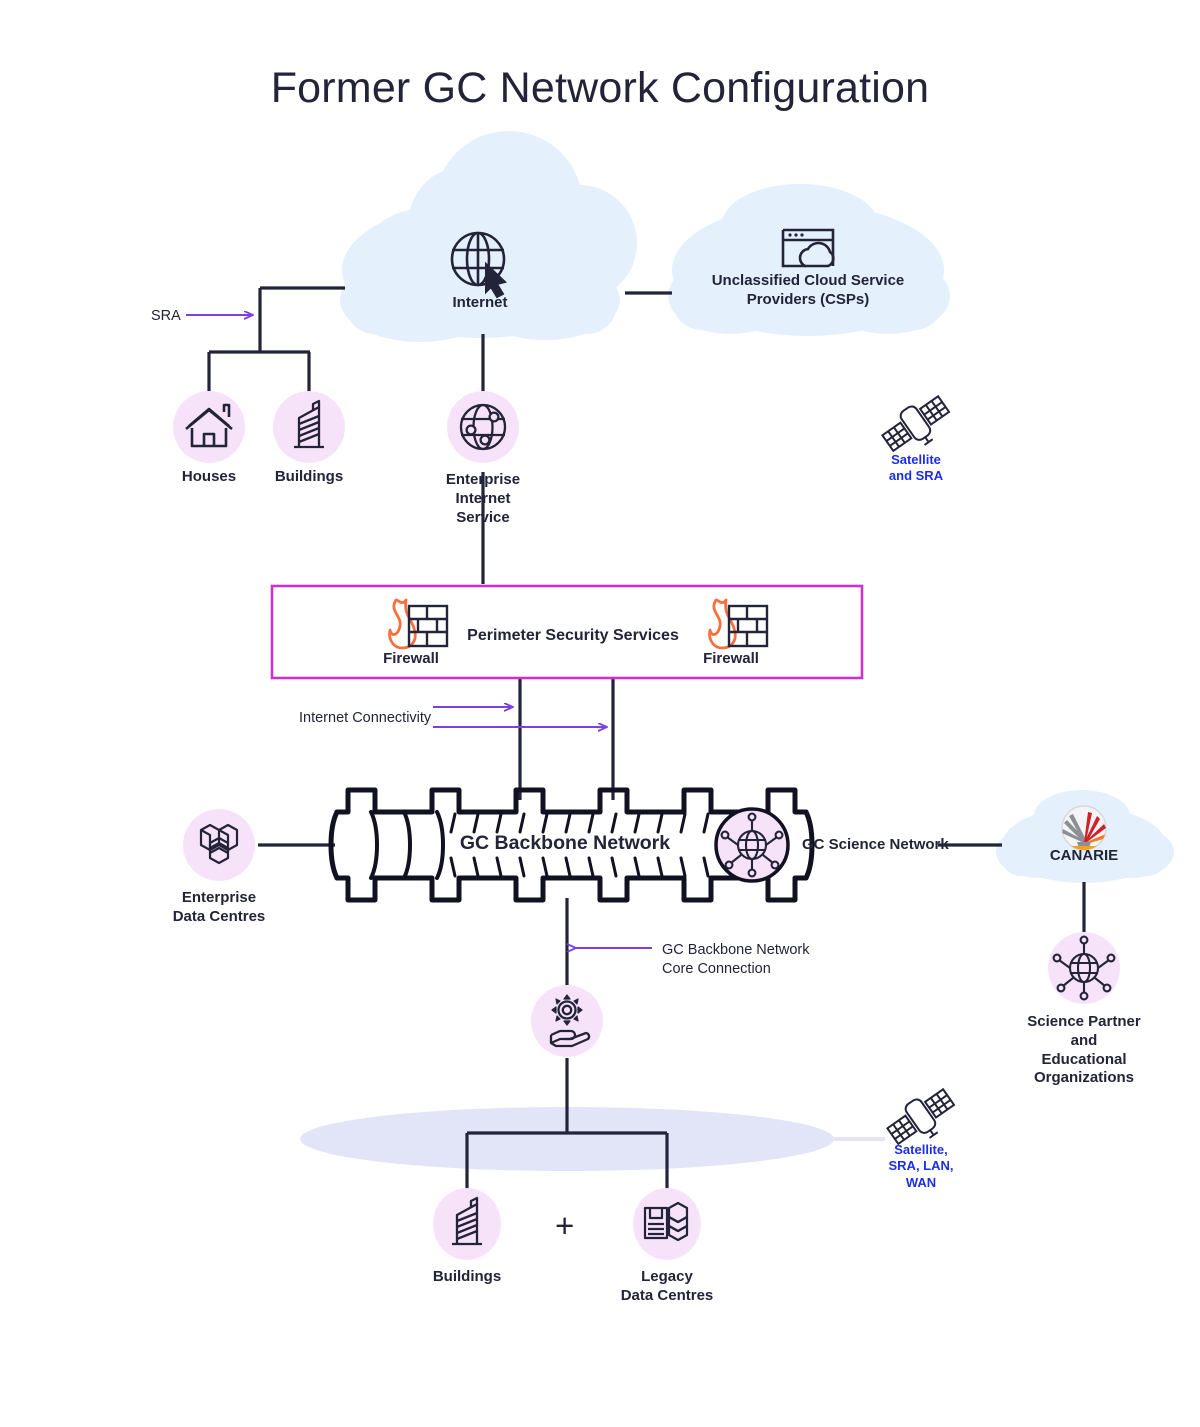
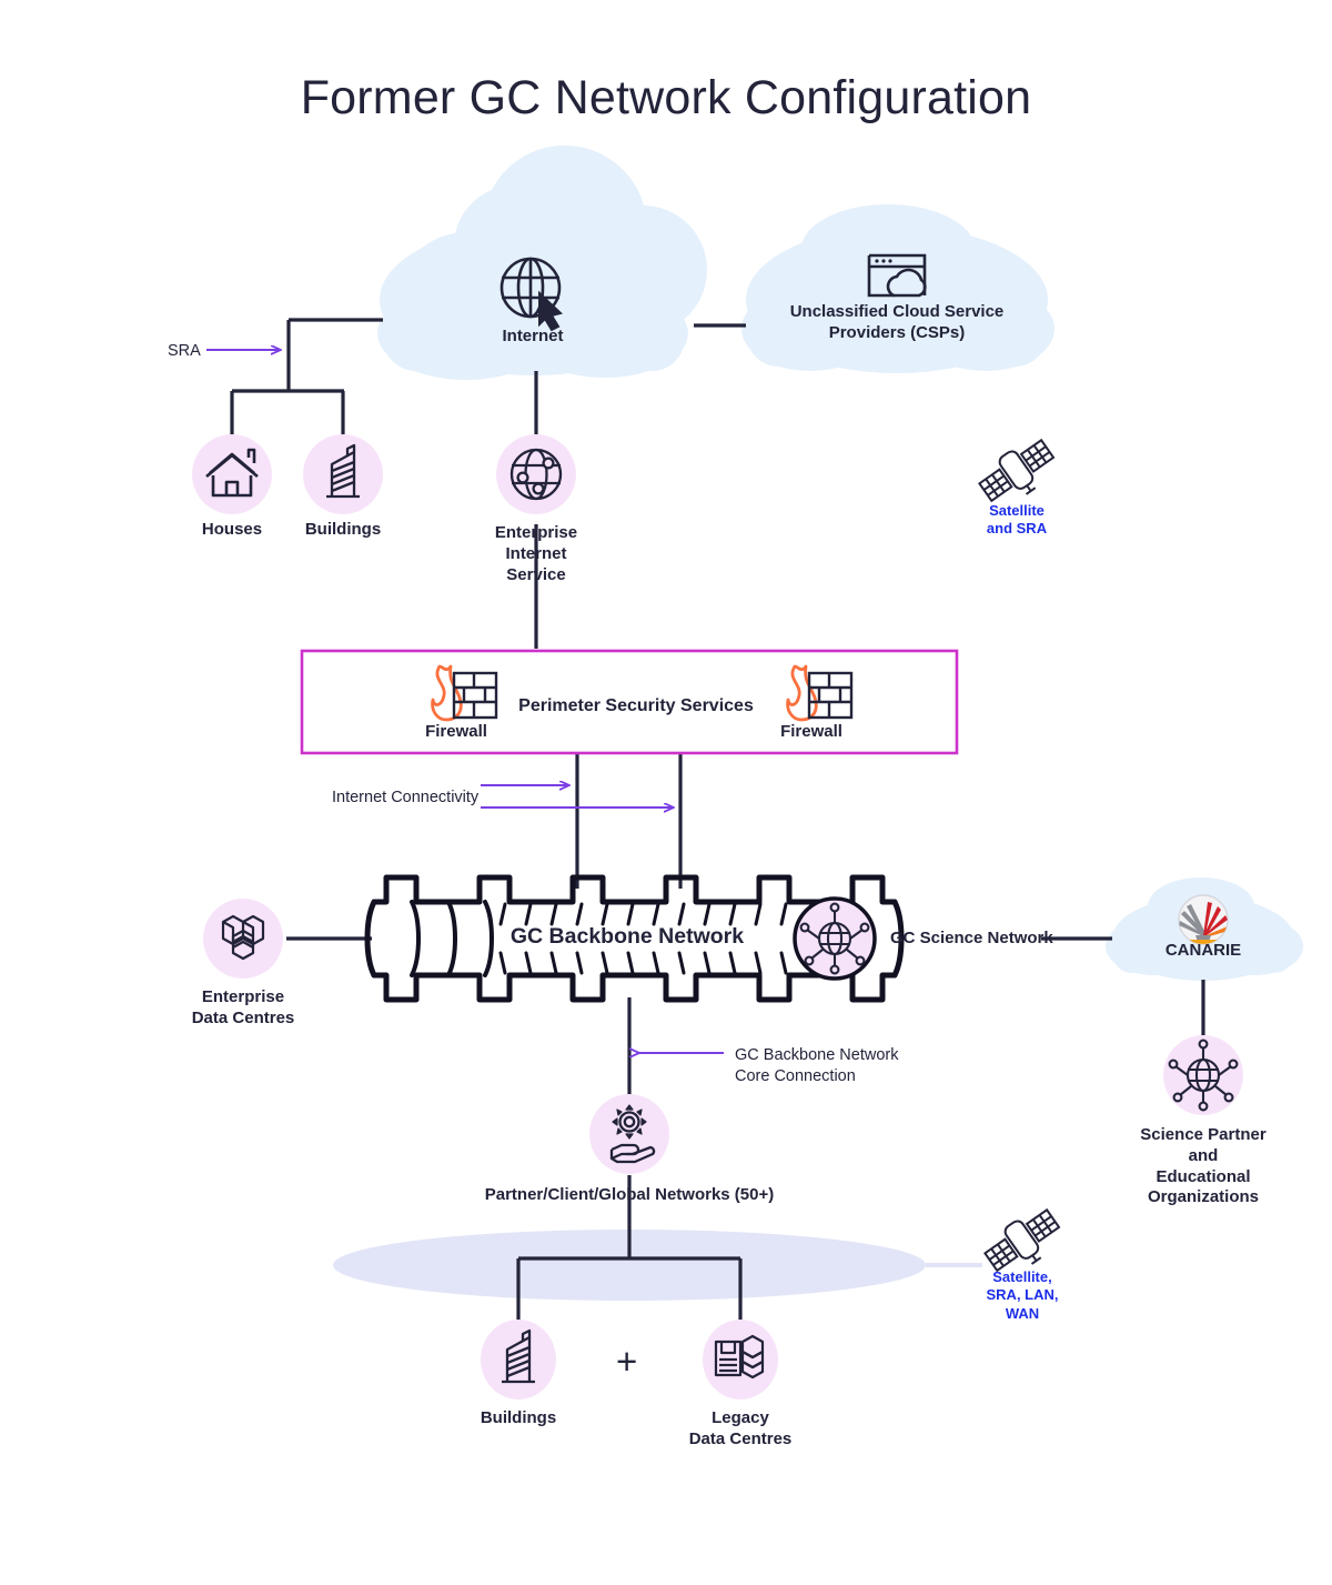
  Former GC Network Configuration
  Internet
  Unclassified Cloud Service
  Providers (CSPs)
  Houses
  Buildings
  Enterprise
  Internet
  Service
  Enterprise
  Data Centres
  GC Science Network
  Science Partner
  and
  Educational
  Organizations
+ Partner/Client/Global Networks (50+)
  Buildings
  Legacy
  Data Centres
  Perimeter Security Services
  Firewall
  Firewall
  GC Backbone Network
  CANARIE
  SRA
  Internet Connectivity
  GC Backbone Network
  Core Connection
  Satellite
  and SRA
  Satellite,
  SRA, LAN,
  WAN
  +
